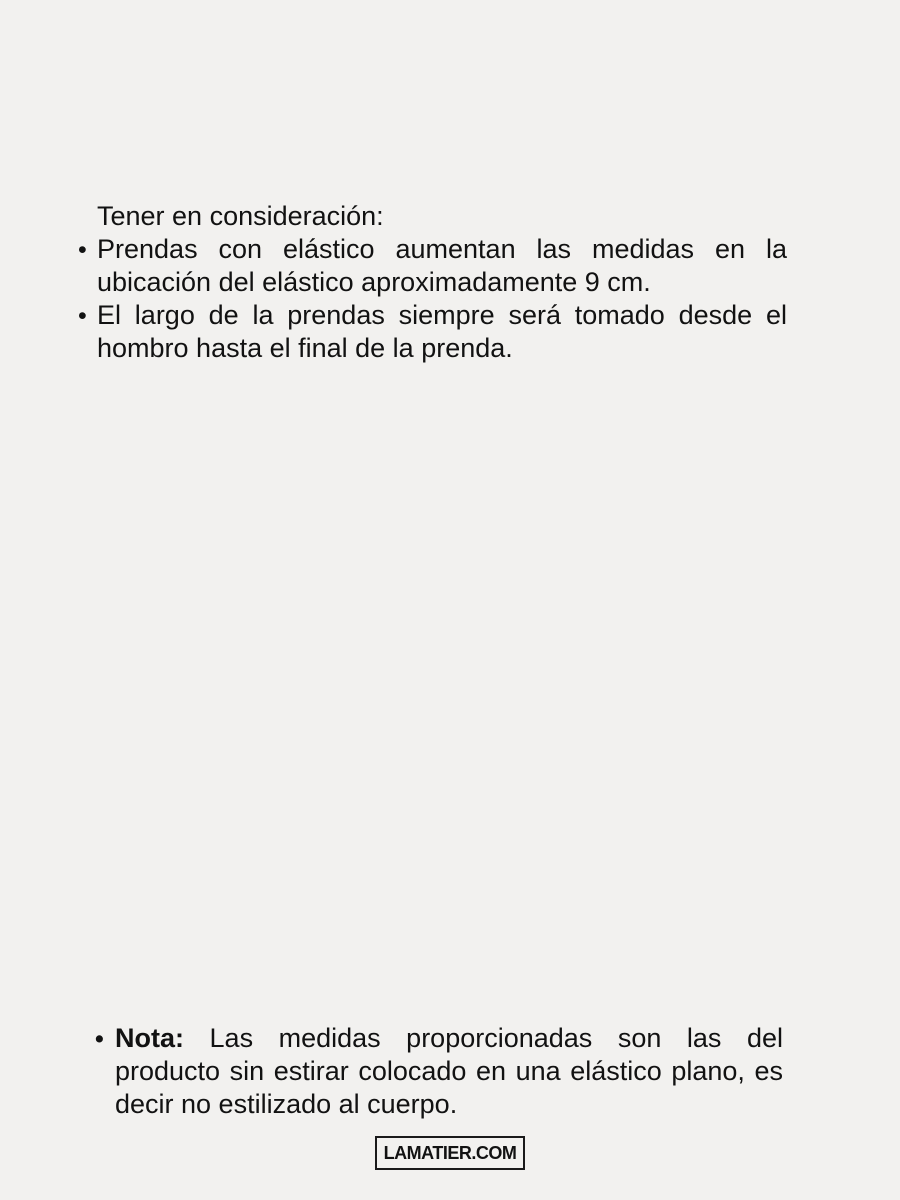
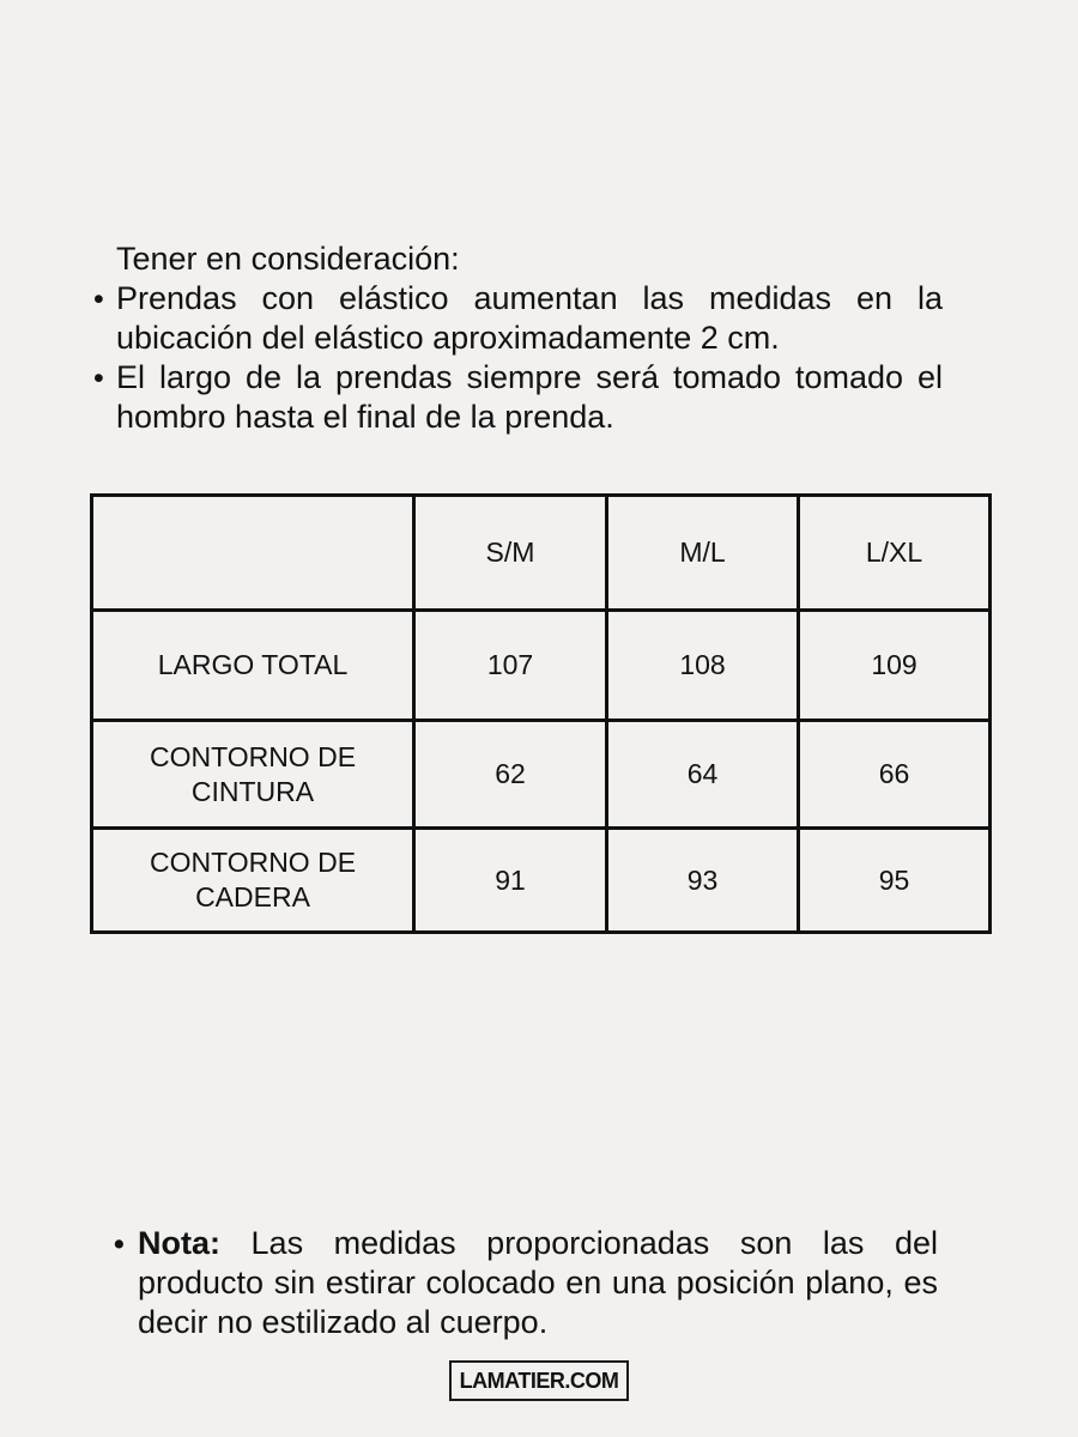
  Tener en consideración:
- Prendas con elástico aumentan las medidas en la ubicación del elástico aproximadamente 9 cm.
+ Prendas con elástico aumentan las medidas en la ubicación del elástico aproximadamente 2 cm.
- El largo de la prendas siempre será tomado desde el hombro hasta el final de la prenda.
+ El largo de la prendas siempre será tomado tomado el hombro hasta el final de la prenda.
+ 	S/M	M/L	L/XL
+ LARGO TOTAL	107	108	109
+ CONTORNO DE CINTURA	62	64	66
+ CONTORNO DE CADERA	91	93	95
- Nota: Las medidas proporcionadas son las del producto sin estirar colocado en una elástico plano, es decir no estilizado al cuerpo.
+ Nota: Las medidas proporcionadas son las del producto sin estirar colocado en una posición plano, es decir no estilizado al cuerpo.
  LAMATIER.COM
